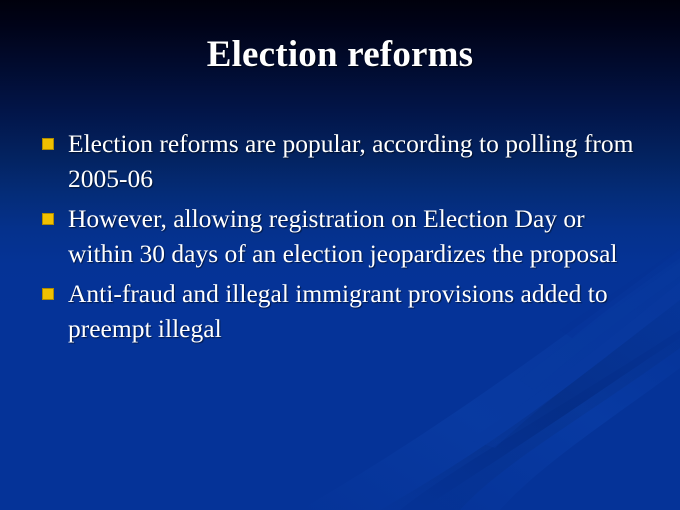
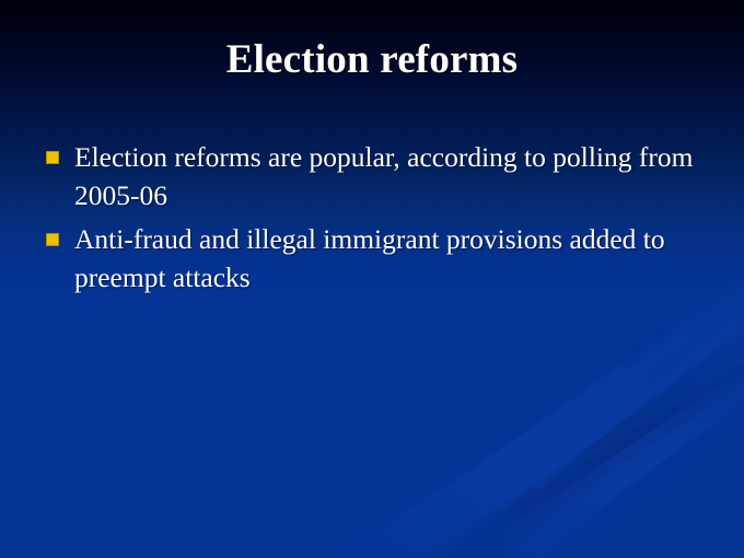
  Election reforms
  Election reforms are popular, according to polling from 2005-06
- However, allowing registration on Election Day or within 30 days of an election jeopardizes the proposal
- Anti-fraud and illegal immigrant provisions added to preempt illegal
+ Anti-fraud and illegal immigrant provisions added to preempt attacks
